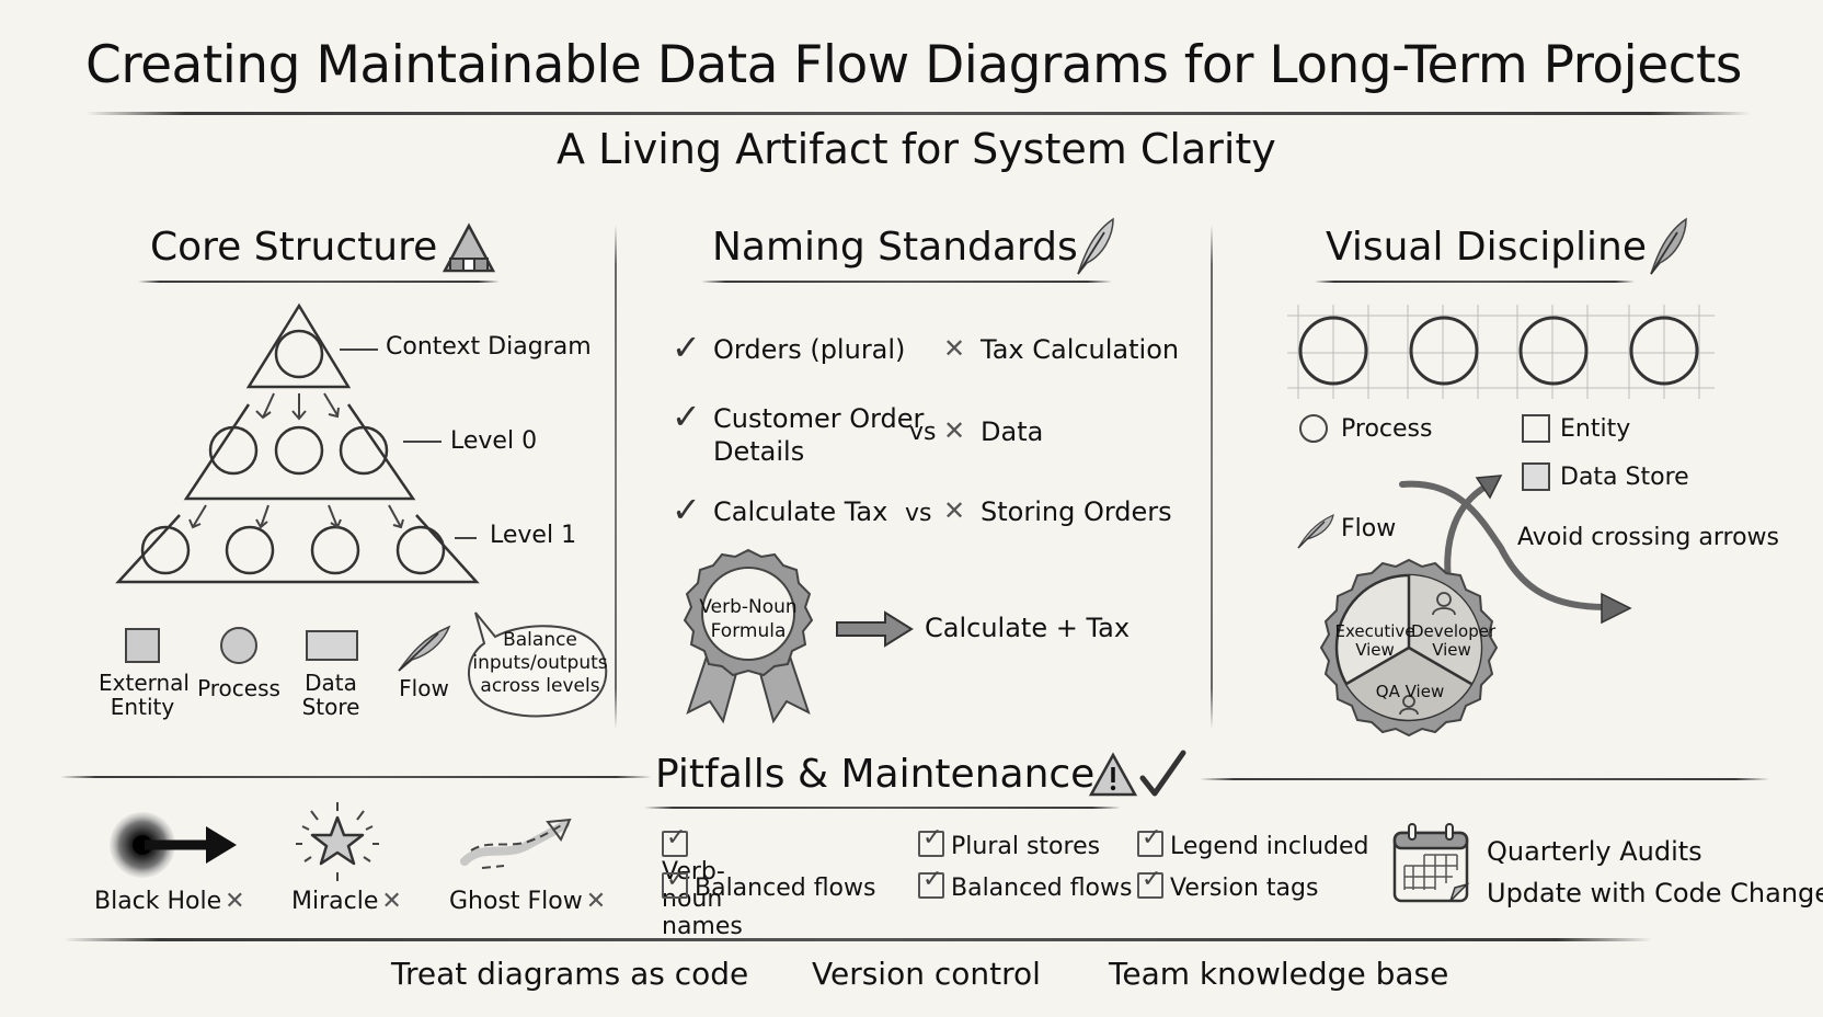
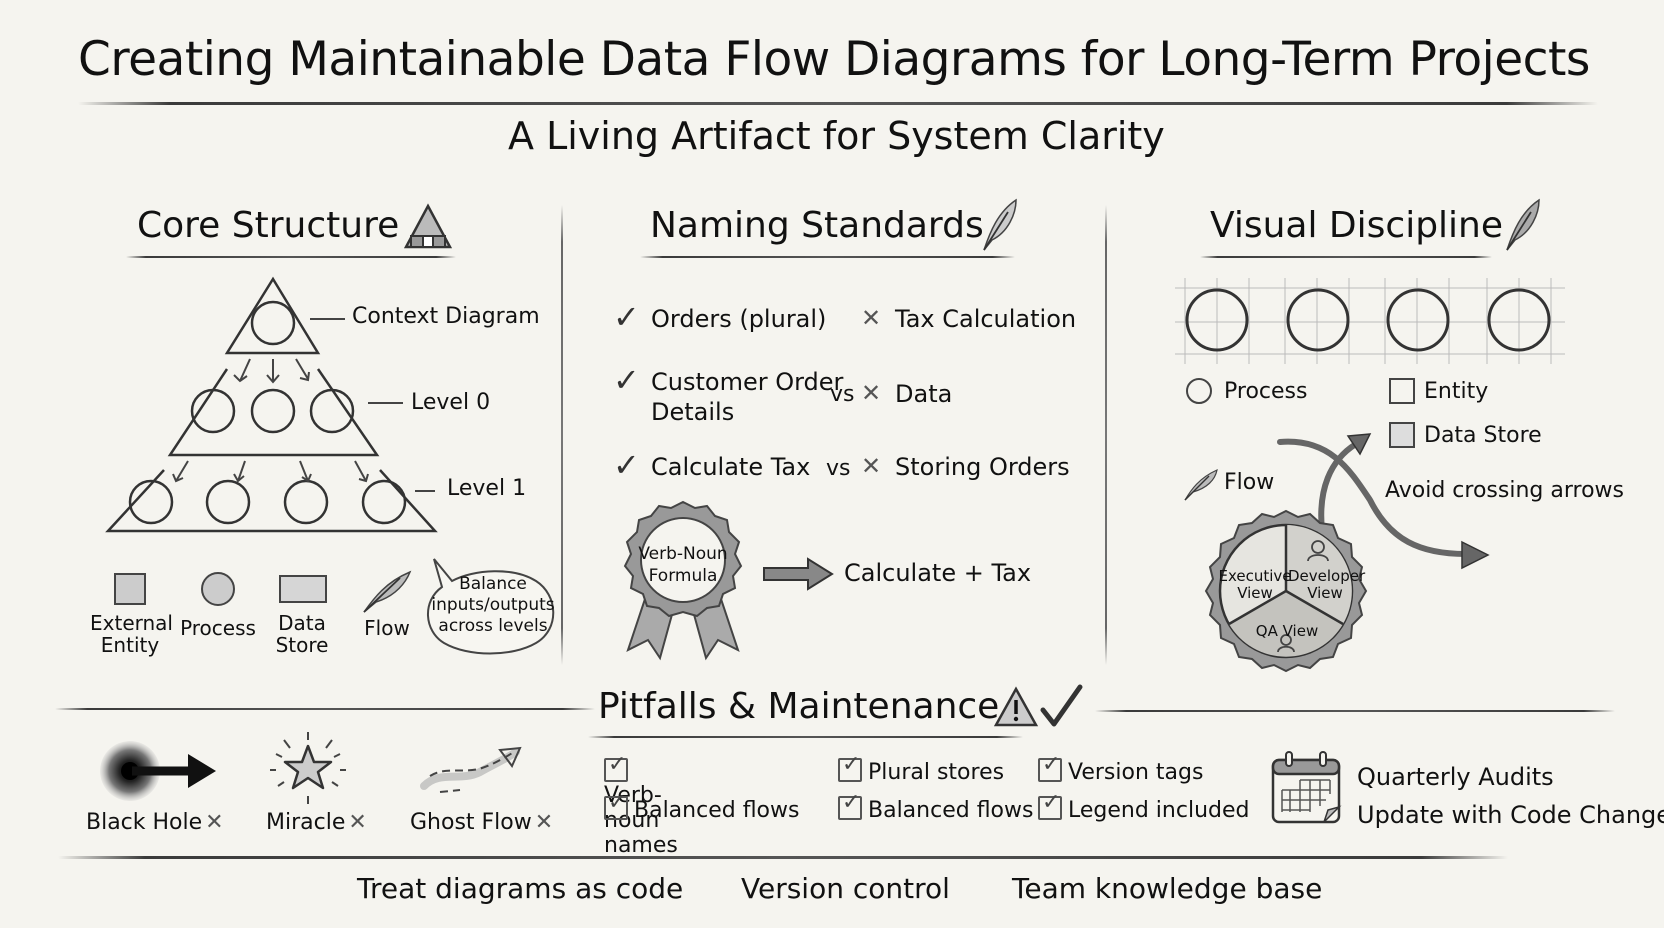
  Creating Maintainable Data Flow Diagrams for Long-Term Projects
  A Living Artifact for System Clarity
  Core Structure
  Context Diagram
  Level 0
  Level 1
  External
  Entity
  Process
  Data
  Store
  Flow
  Balance
  inputs/outputs
  across levels
  Naming Standards
  ✓
  Orders (plural)
  ✕
  Tax Calculation
  ✓
  Customer Order
  Details
  vs
  ✕
  Data
  ✓
  Calculate Tax
  vs
  ✕
  Storing Orders
  Verb-Noun
  Formula
  Calculate + Tax
  Visual Discipline
  Process
  Entity
  Data Store
  Flow
  Avoid crossing arrows
  Executive
  View
  Developer
  View
  QA View
  Pitfalls & Maintenance
  Black Hole✕
  Miracle✕
  Ghost Flow✕
  ✓
  Verb-noun names
  ✓
  Plural stores
  ✓
- Legend included
+ Version tags
  ✓
  Balanced flows
  ✓
  Balanced flows
  ✓
- Version tags
+ Legend included
  Quarterly Audits
  Update with Code Chang
  Treat diagrams as code
  Version control
  Team knowledge base
